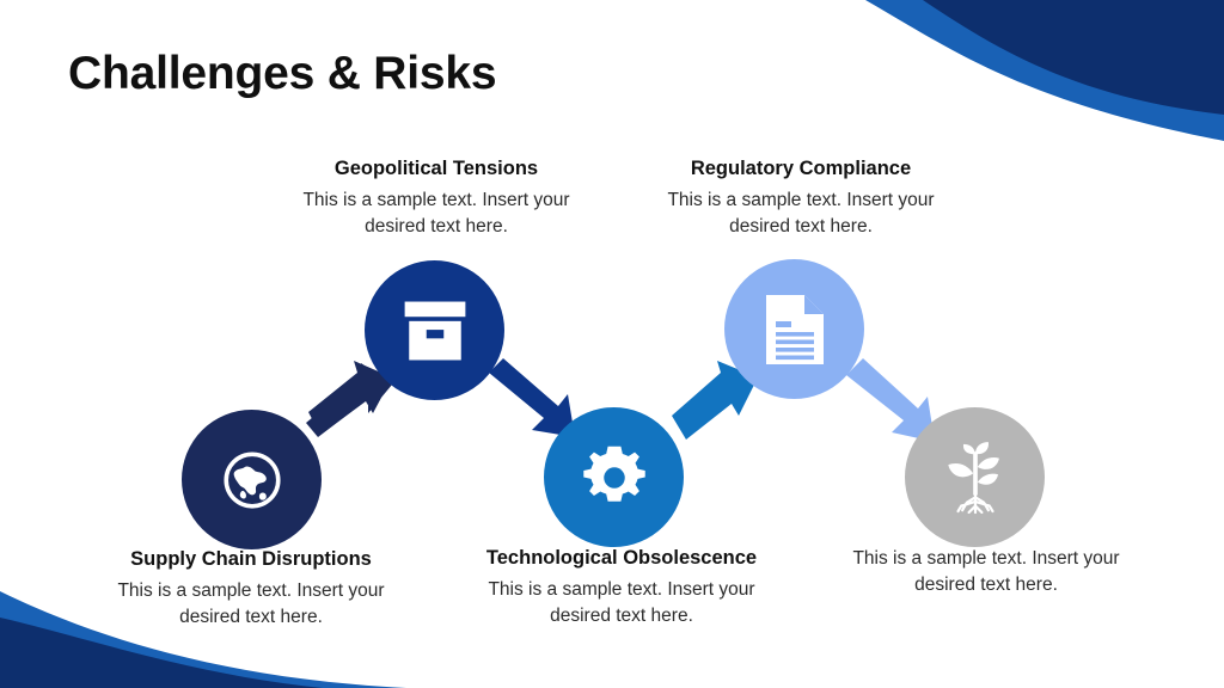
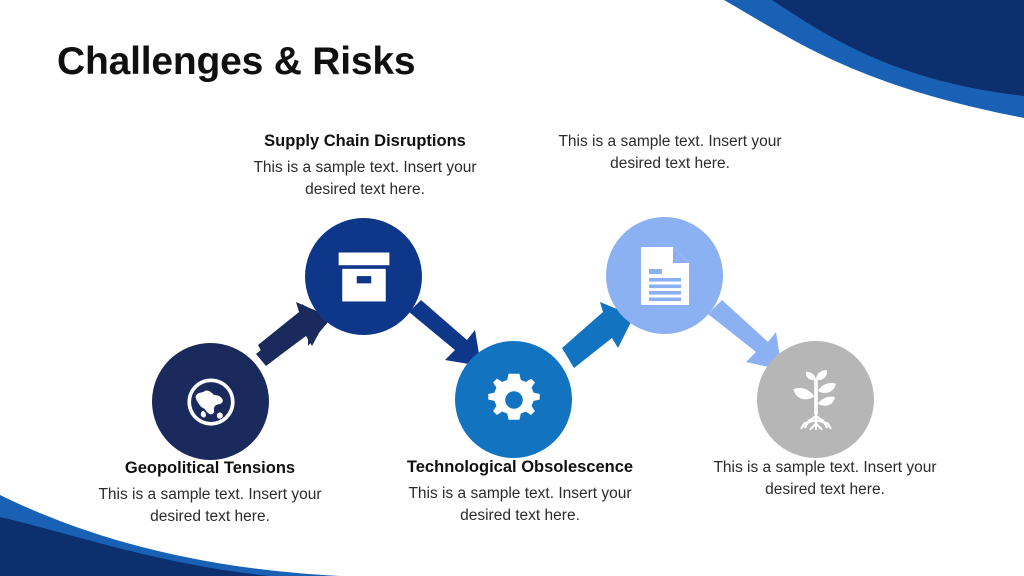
  Challenges & Risks
- Supply Chain Disruptions
+ Geopolitical Tensions
  This is a sample text. Insert your
  desired text here.
- Geopolitical Tensions
+ Supply Chain Disruptions
  This is a sample text. Insert your
  desired text here.
  Technological Obsolescence
  This is a sample text. Insert your
  desired text here.
- Regulatory Compliance
  This is a sample text. Insert your
  desired text here.
  This is a sample text. Insert your
  desired text here.
